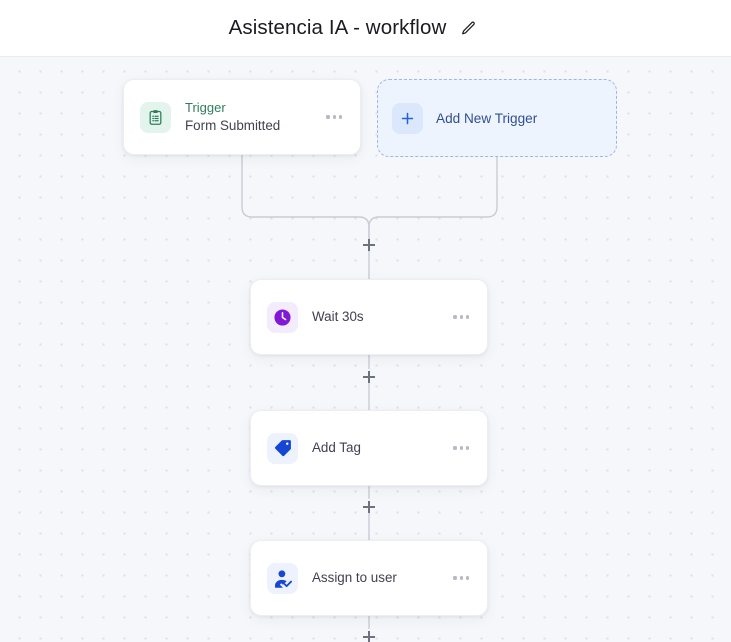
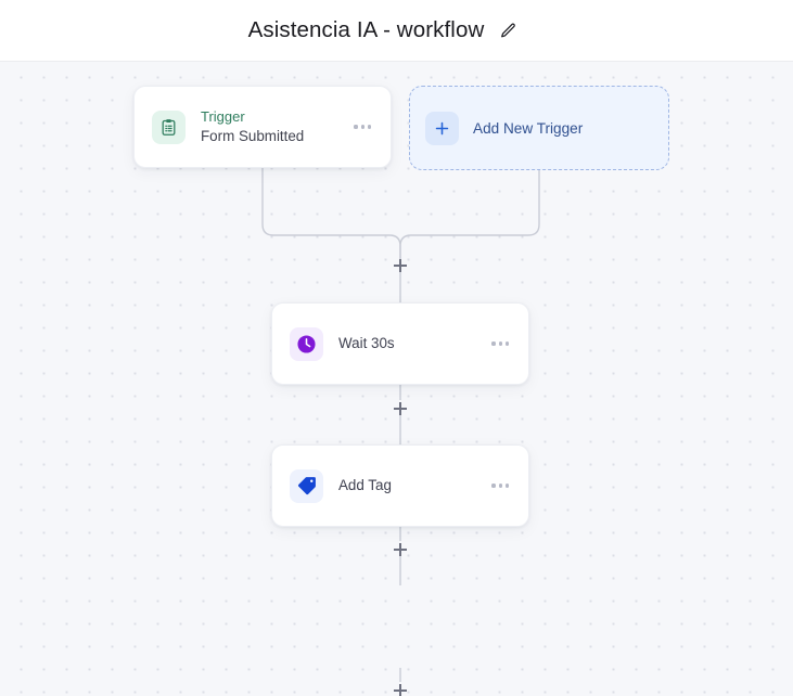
  Asistencia IA - workflow
  Trigger
  Form Submitted
  Add New Trigger
  Wait 30s
  Add Tag
- Assign to user
